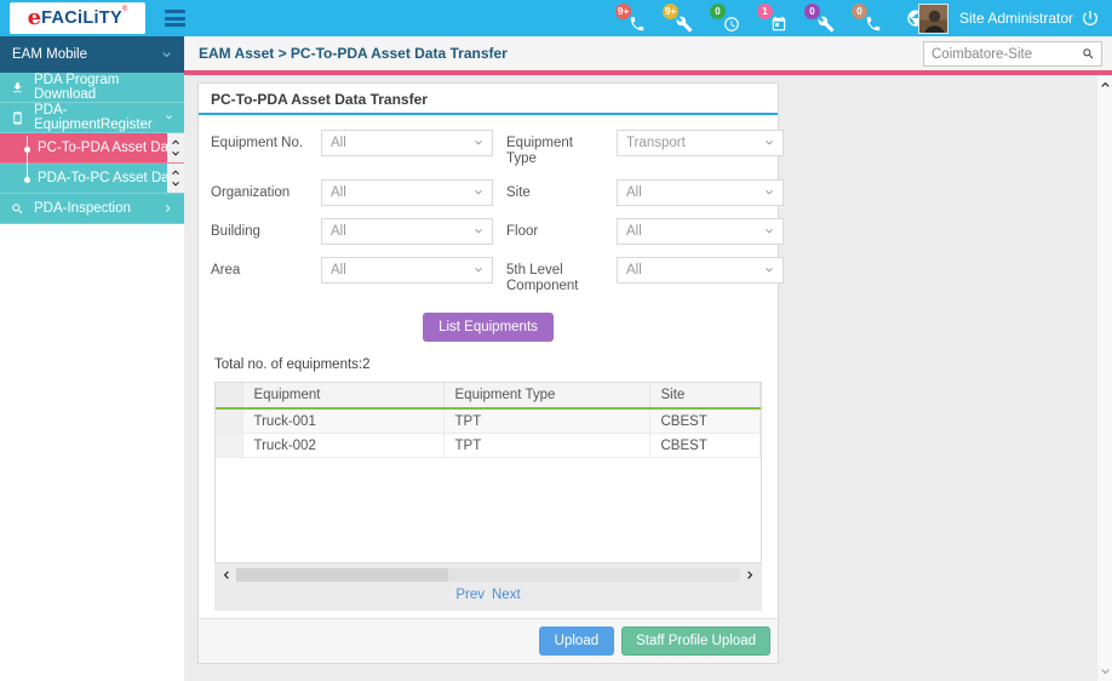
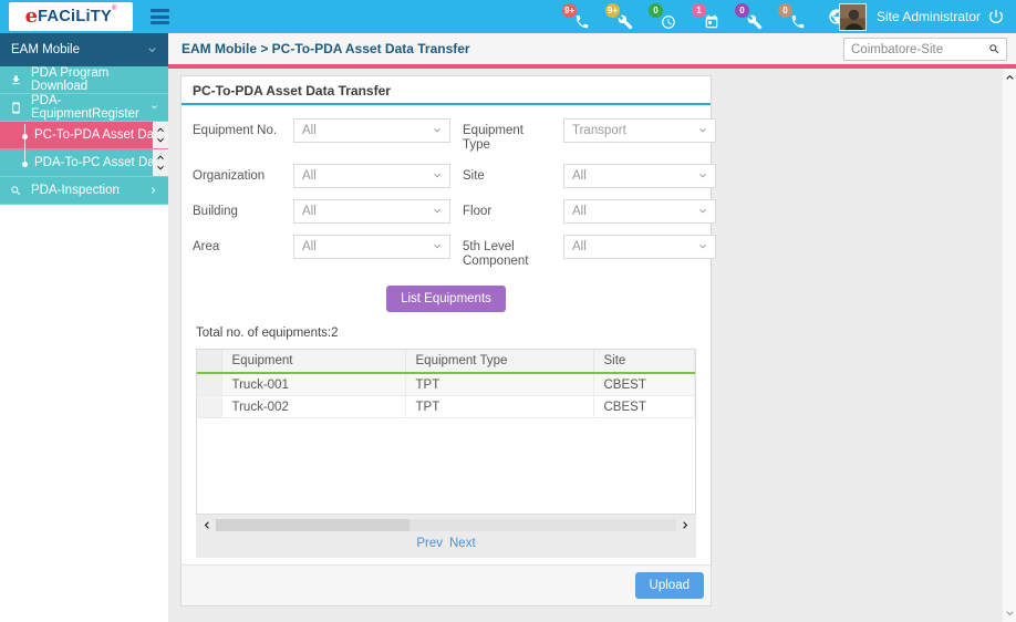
  e
  FACiLiTY
  9+
  9+
  0
  1
  0
  0
  Site Administrator
  EAM Mobile
- EAM Asset > PC-To-PDA Asset Data Transfer
+ EAM Mobile > PC-To-PDA Asset Data Transfer
  Coimbatore-Site
  PDA Program Download
  PDA-EquipmentRegister
  PC-To-PDA Asset Da
  PDA-To-PC Asset Da
  PDA-Inspection
  PC-To-PDA Asset Data Transfer
  Equipment No.
  All
  Equipment Type
  Transport
  Organization
  All
  Site
  All
  Building
  All
  Floor
  All
  Area
  All
  5th Level Component
  All
  List Equipments
  Total no. of equipments:2
  	Equipment	Equipment Type	Site
  	Truck-001	TPT	CBEST
  	Truck-002	TPT	CBEST
  Prev Next
  Upload
- Staff Profile Upload
